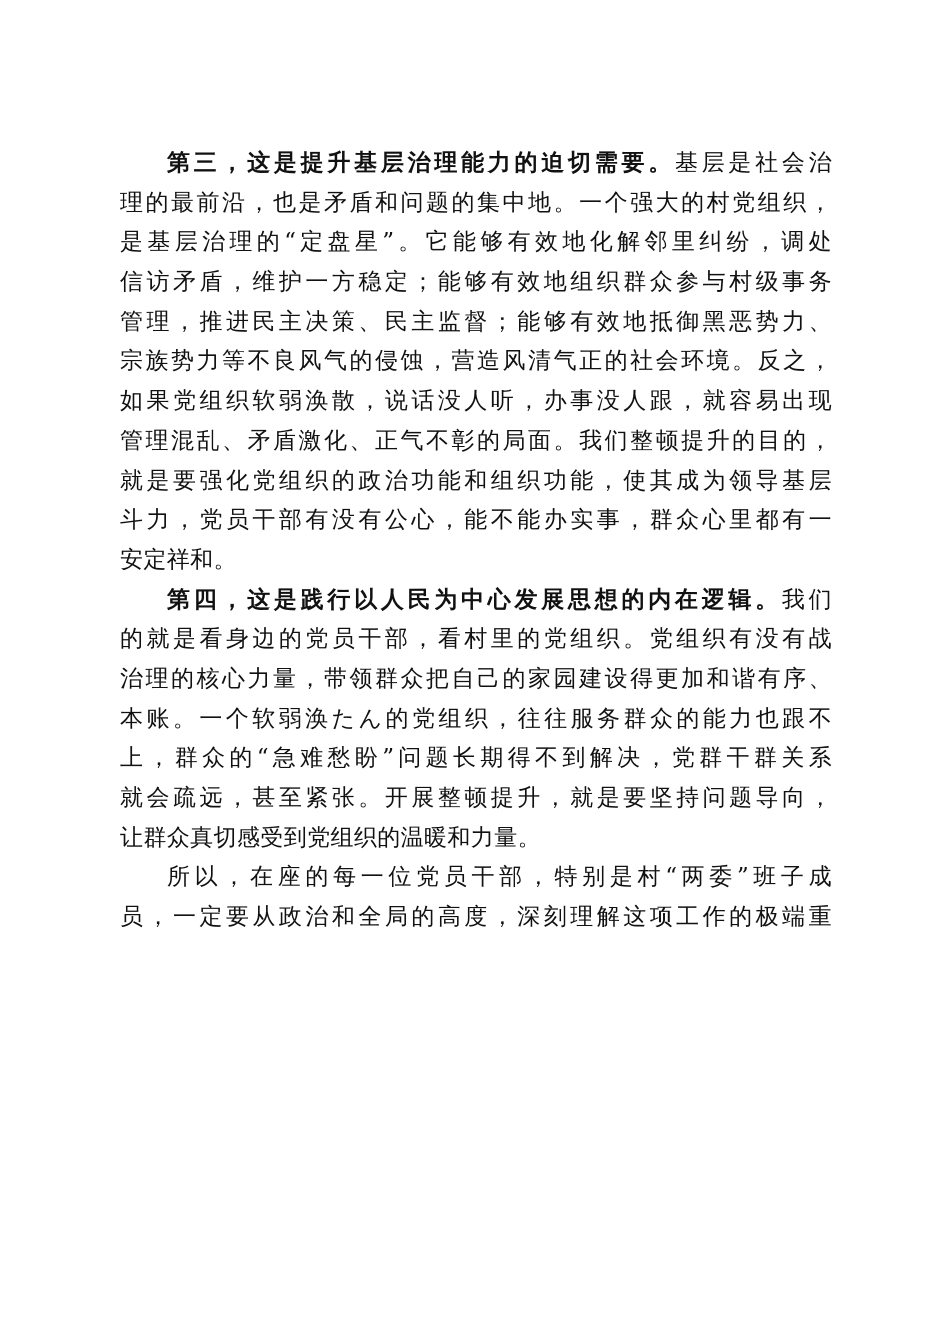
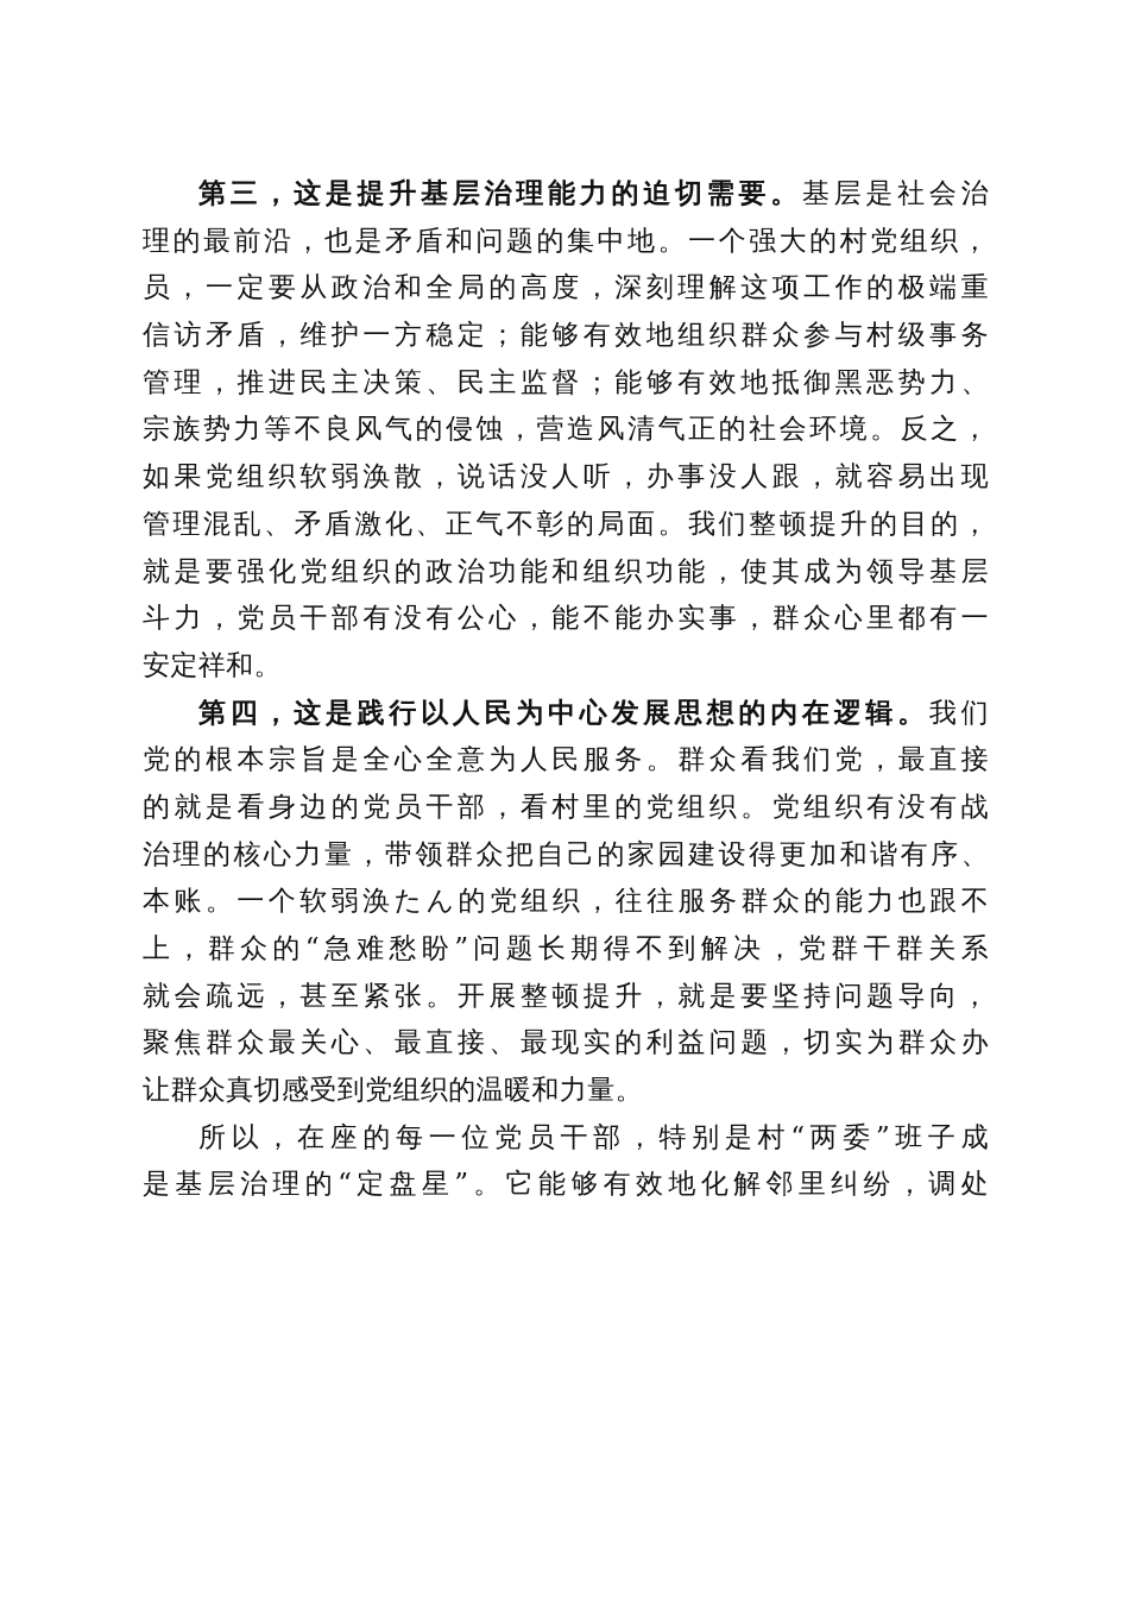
  第三，这是提升基层治理能力的迫切需要。基层是社会治
  理的最前沿，也是矛盾和问题的集中地。一个强大的村党组织，
- 是基层治理的“定盘星”。它能够有效地化解邻里纠纷，调处
+ 员，一定要从政治和全局的高度，深刻理解这项工作的极端重
  信访矛盾，维护一方稳定；能够有效地组织群众参与村级事务
  管理，推进民主决策、民主监督；能够有效地抵御黑恶势力、
  宗族势力等不良风气的侵蚀，营造风清气正的社会环境。反之，
  如果党组织软弱涣散，说话没人听，办事没人跟，就容易出现
  管理混乱、矛盾激化、正气不彰的局面。我们整顿提升的目的，
  就是要强化党组织的政治功能和组织功能，使其成为领导基层
  斗力，党员干部有没有公心，能不能办实事，群众心里都有一
  安定祥和。
  第四，这是践行以人民为中心发展思想的内在逻辑。我们
+ 党的根本宗旨是全心全意为人民服务。群众看我们党，最直接
  的就是看身边的党员干部，看村里的党组织。党组织有没有战
  治理的核心力量，带领群众把自己的家园建设得更加和谐有序、
  本账。一个软弱涣たん的党组织，往往服务群众的能力也跟不
  上，群众的“急难愁盼”问题长期得不到解决，党群干群关系
  就会疏远，甚至紧张。开展整顿提升，就是要坚持问题导向，
+ 聚焦群众最关心、最直接、最现实的利益问题，切实为群众办
  让群众真切感受到党组织的温暖和力量。
  所以，在座的每一位党员干部，特别是村“两委”班子成
- 员，一定要从政治和全局的高度，深刻理解这项工作的极端重
+ 是基层治理的“定盘星”。它能够有效地化解邻里纠纷，调处
